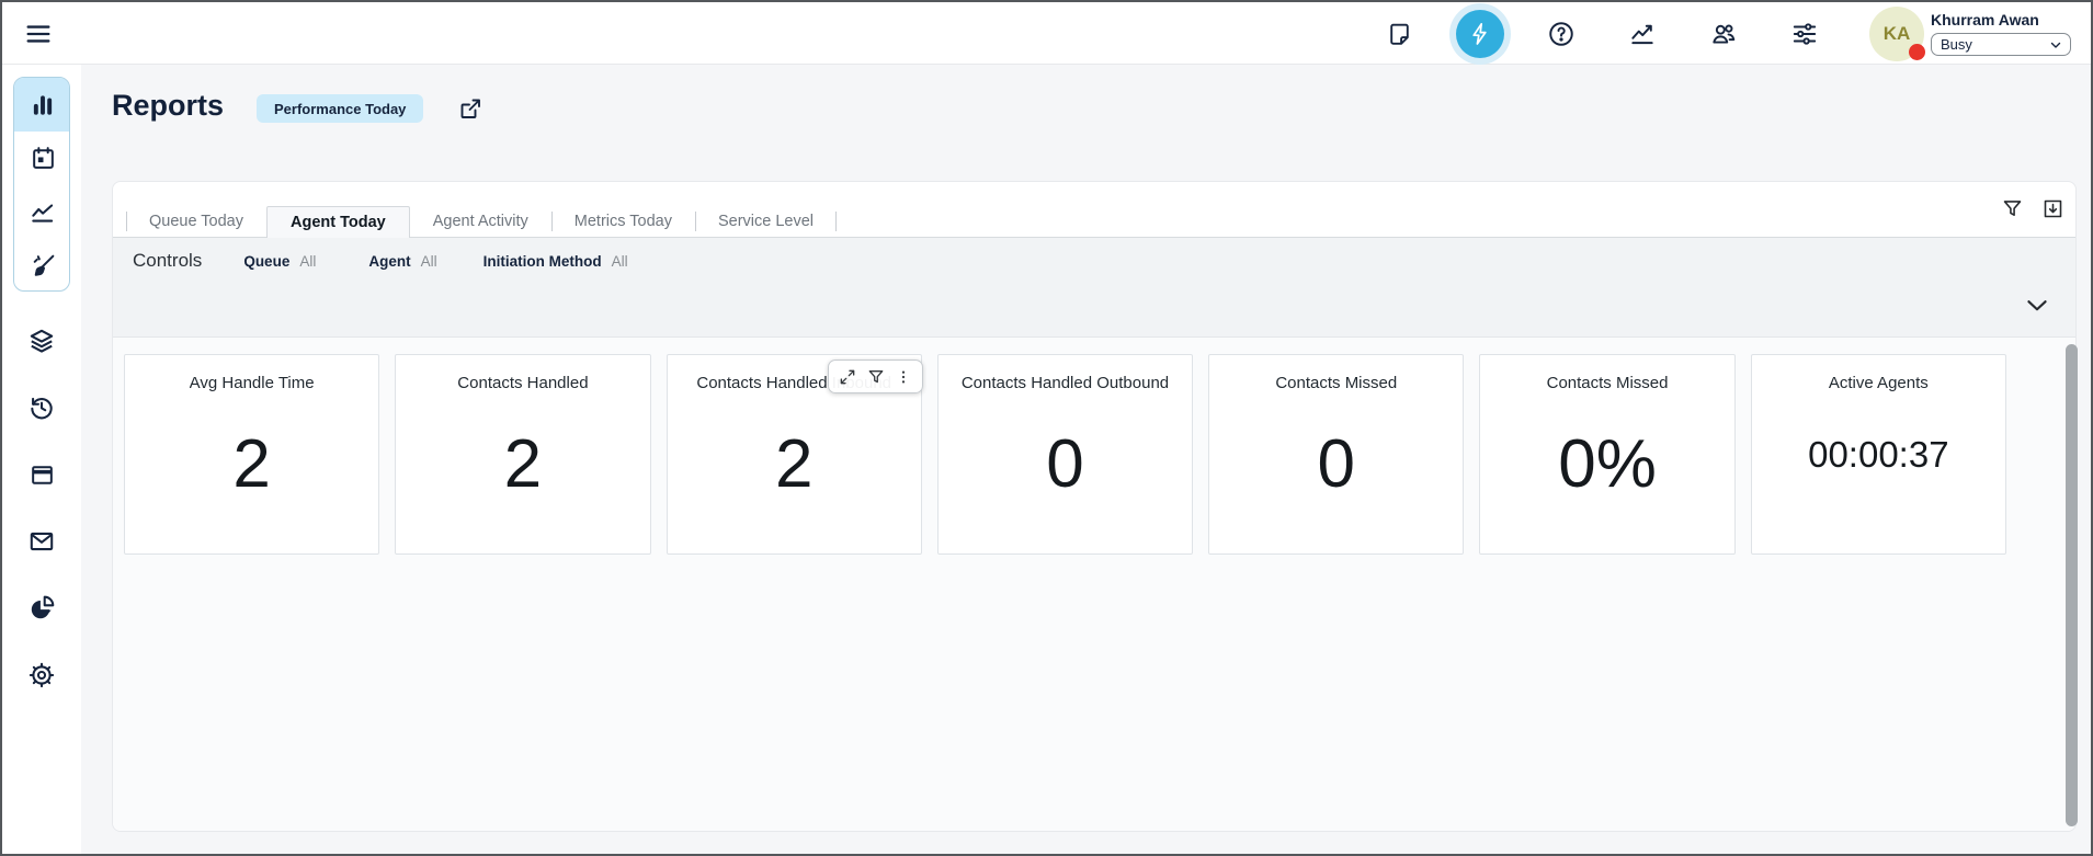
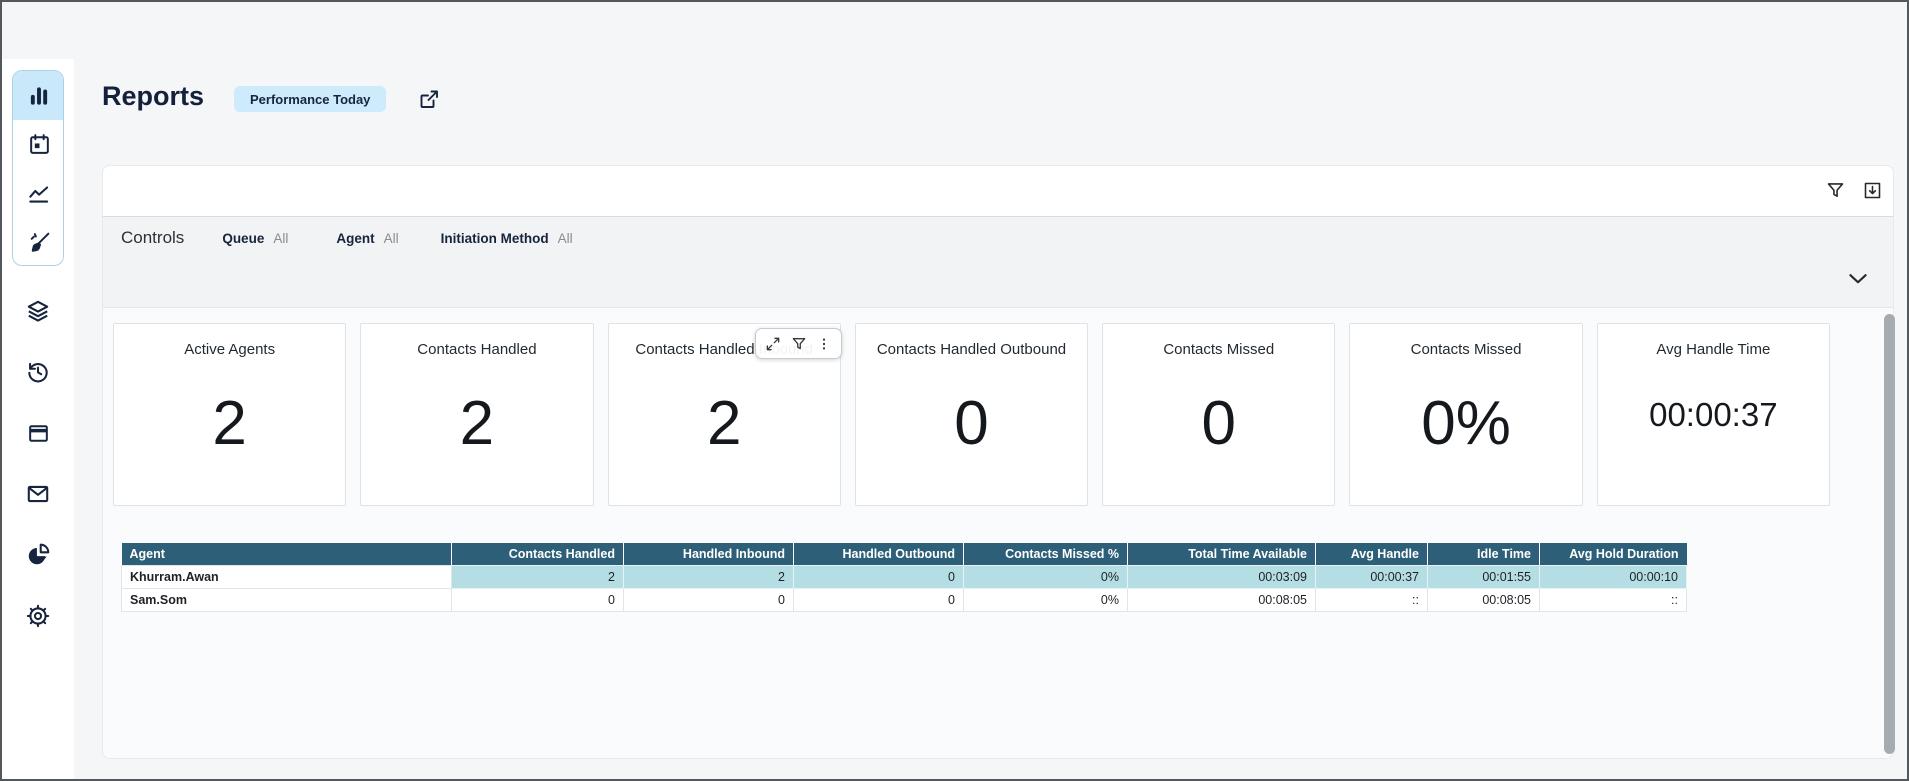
- KA
- Khurram Awan
- Busy
  Reports
  Performance Today
- Queue Today
- Agent Today
- Agent Activity
- Metrics Today
- Service Level
  Controls
  Queue
  All
  Agent
  All
  Initiation Method
  All
- Avg Handle Time
+ Active Agents
  2
  Contacts Handled
  2
  2
  Contacts Handled Outbound
  0
  Contacts Missed
  0
  Contacts Missed
  0%
- Active Agents
+ Avg Handle Time
  00:00:37
+ Agent	Contacts Handled	Handled Inbound	Handled Outbound	Contacts Missed %	Total Time Available	Avg Handle	Idle Time	Avg Hold Duration
+ Khurram.Awan	2	2	0	0%	00:03:09	00:00:37	00:01:55	00:00:10
+ Sam.Som	0	0	0	0%	00:08:05	::	00:08:05	::
